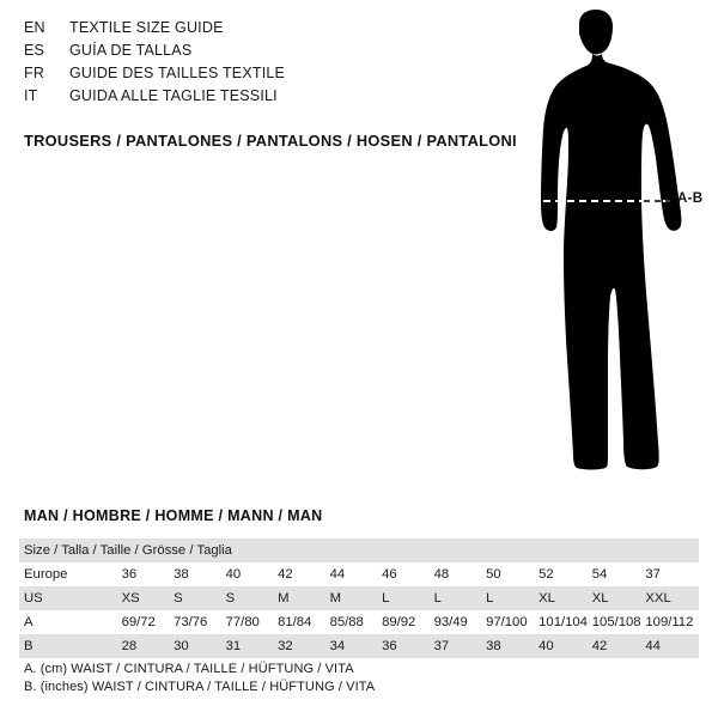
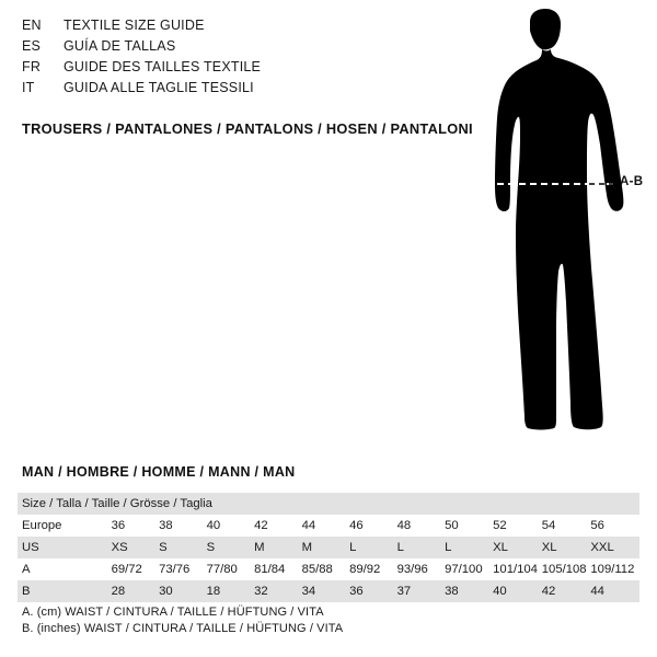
  EN
  TEXTILE SIZE GUIDE
  ES
  GUÍA DE TALLAS
  FR
  GUIDE DES TAILLES TEXTILE
  IT
  GUIDA ALLE TAGLIE TESSILI
  TROUSERS / PANTALONES / PANTALONS / HOSEN / PANTALONI
  A-B
  MAN / HOMBRE / HOMME / MANN / MAN
  Size / Talla / Taille / Grösse / Taglia
- Europe	36	38	40	42	44	46	48	50	52	54	37
+ Europe	36	38	40	42	44	46	48	50	52	54	56
  US	XS	S	S	M	M	L	L	L	XL	XL	XXL
- A	69/72	73/76	77/80	81/84	85/88	89/92	93/49	97/100	101/104	105/108	109/112
+ A	69/72	73/76	77/80	81/84	85/88	89/92	93/96	97/100	101/104	105/108	109/112
- B	28	30	31	32	34	36	37	38	40	42	44
+ B	28	30	18	32	34	36	37	38	40	42	44
  A. (cm) WAIST / CINTURA / TAILLE / HÜFTUNG / VITA
  B. (inches) WAIST / CINTURA / TAILLE / HÜFTUNG / VITA
